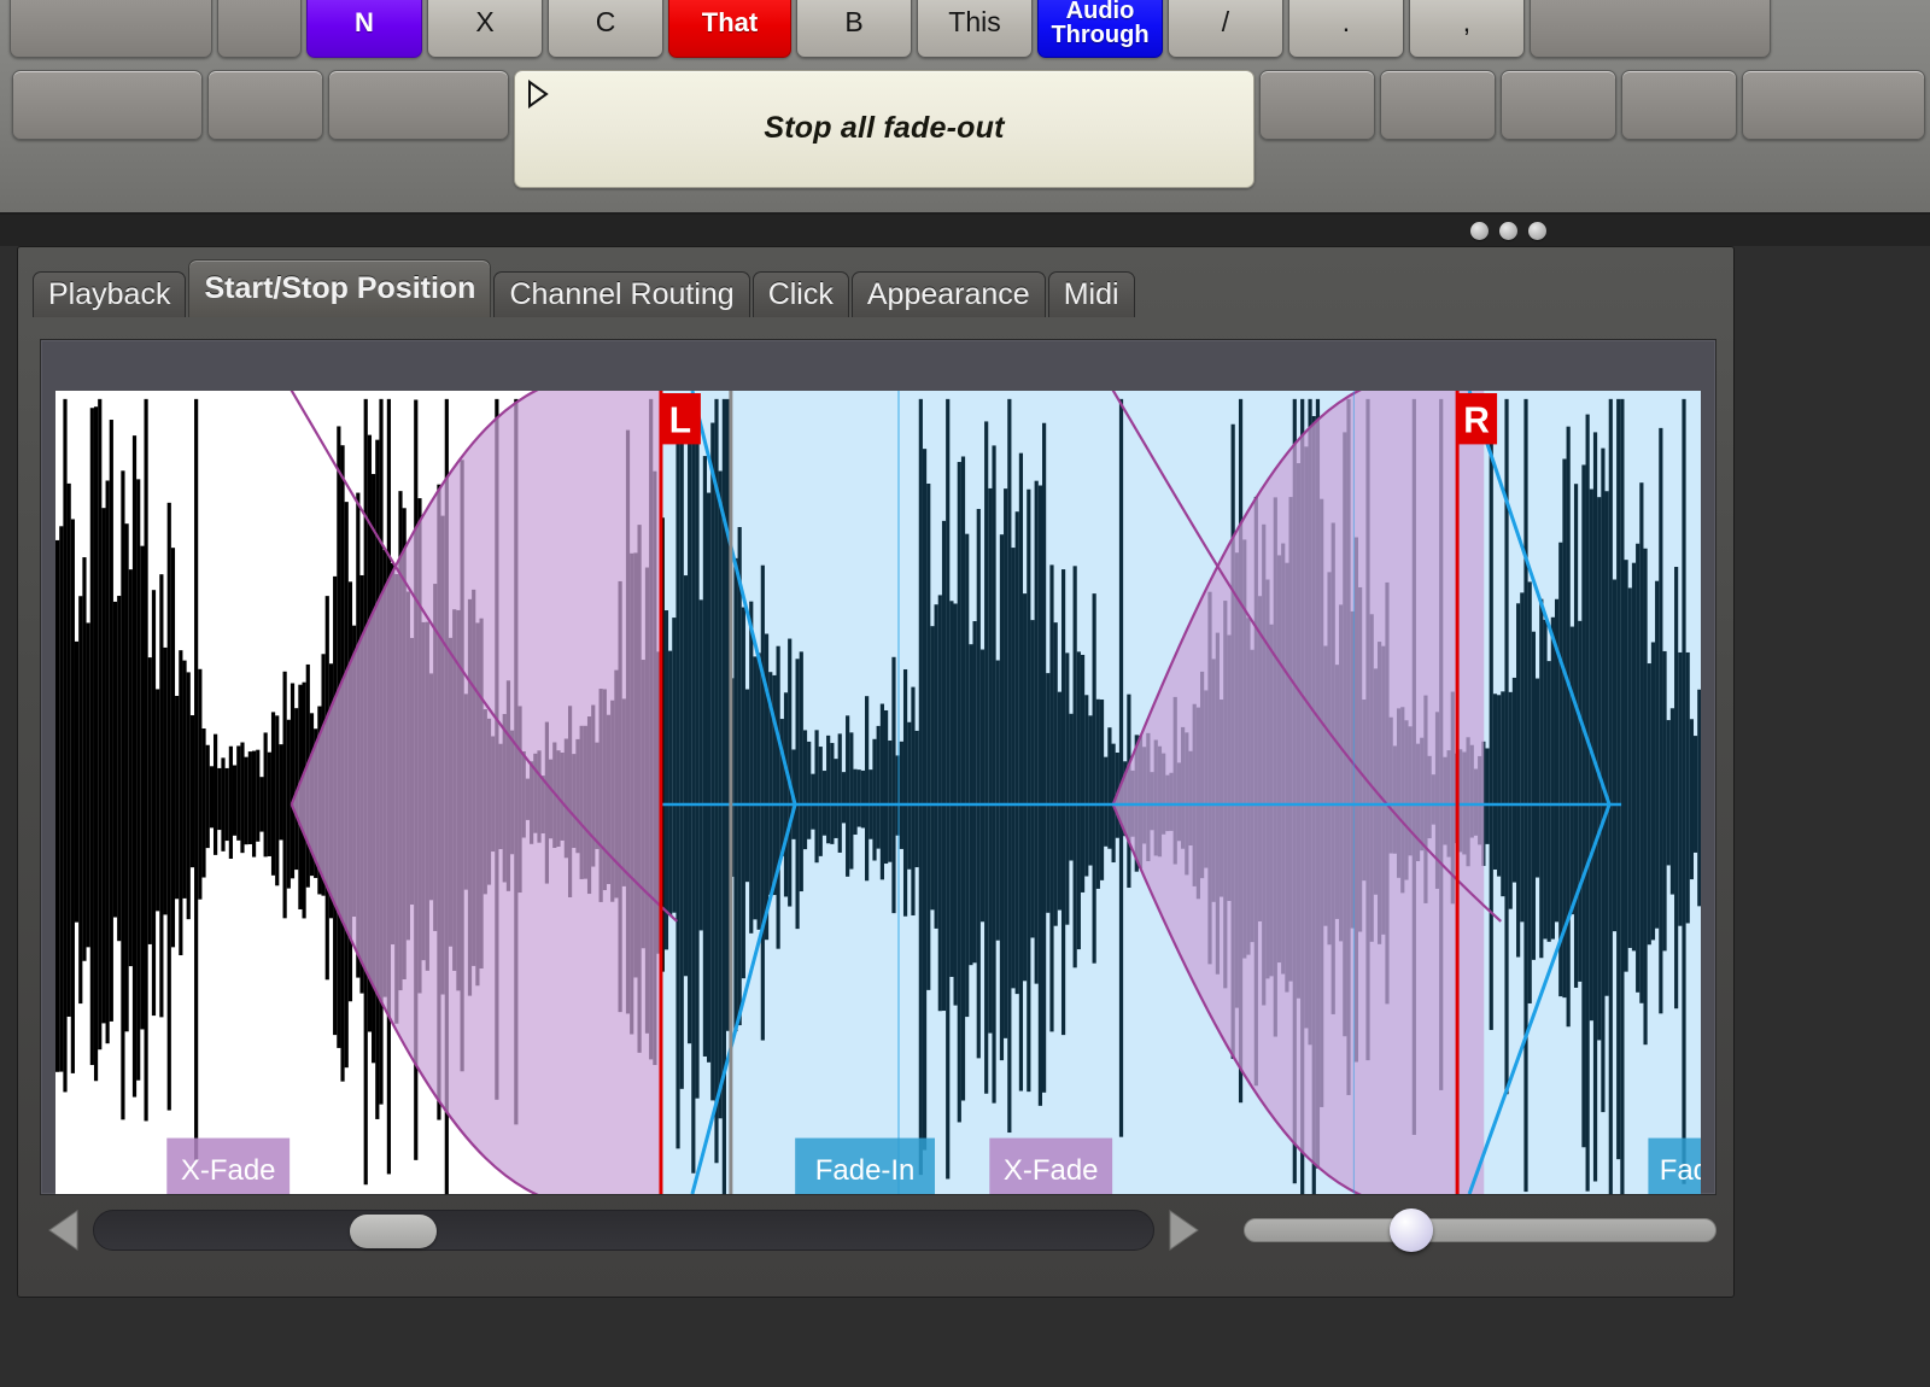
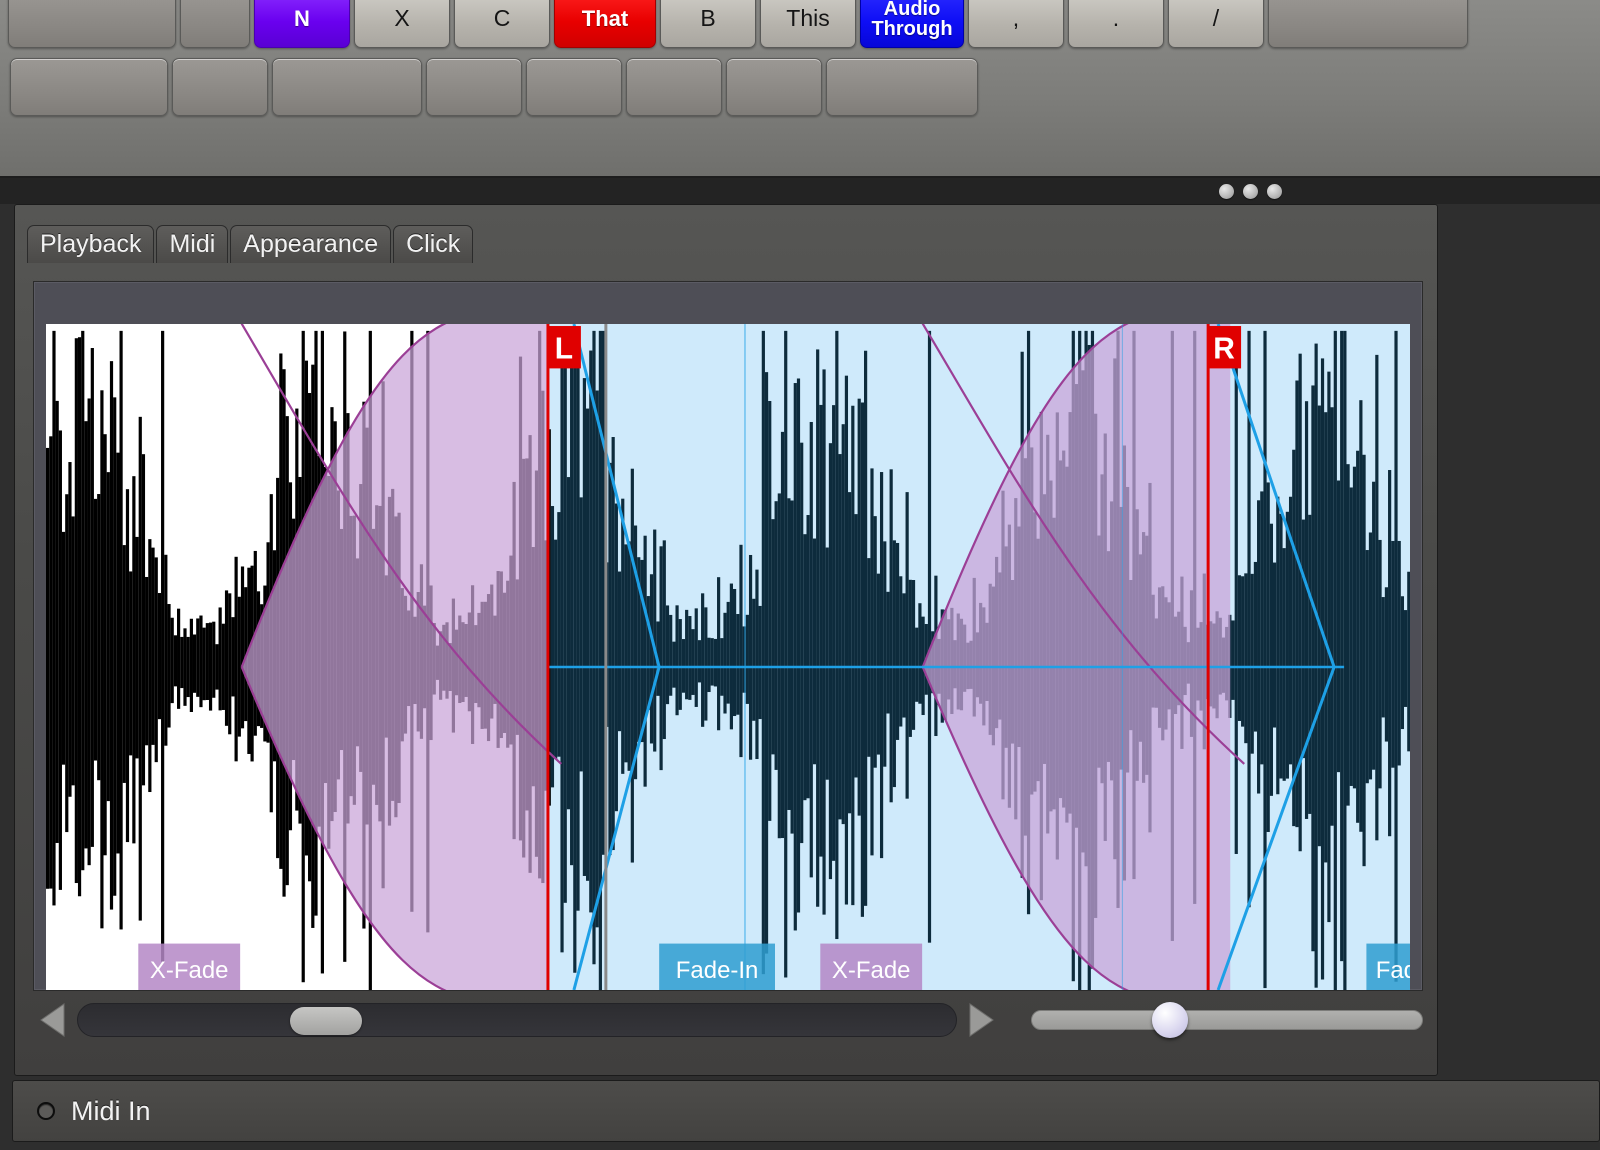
  N
  X
  C
  That
  B
  This
  Audio
  Through
- /
+ ,
  .
- ,
+ /
- Stop all fade-out
  Playback
- Start/Stop Position
- Channel Routing
- Click
+ Midi
  Appearance
- Midi
+ Click
  L
  R
  X-Fade
  Fade-In
  X-Fade
+ Midi In
